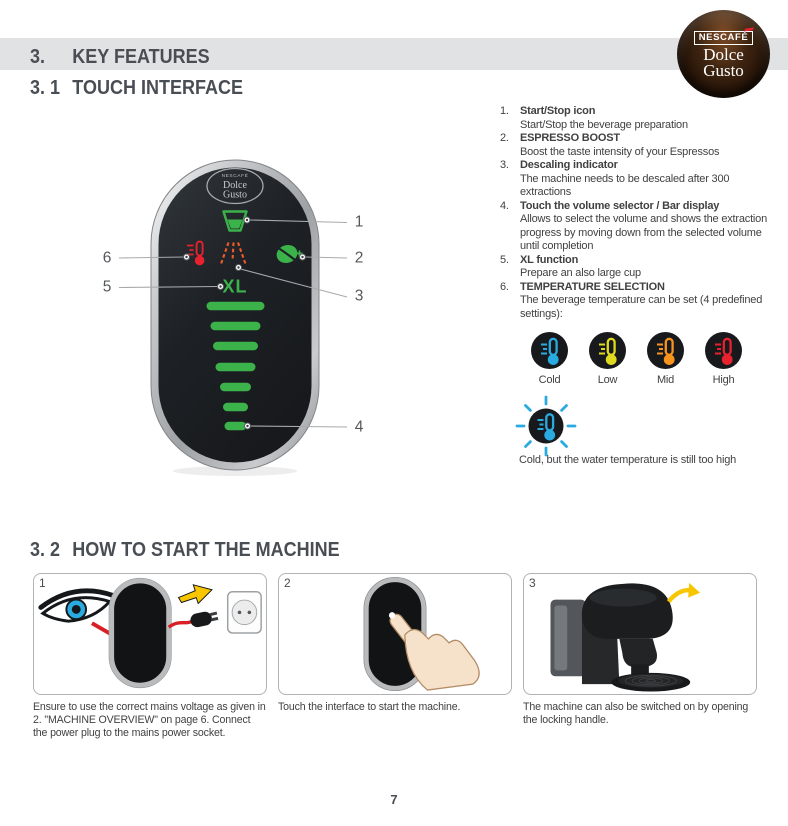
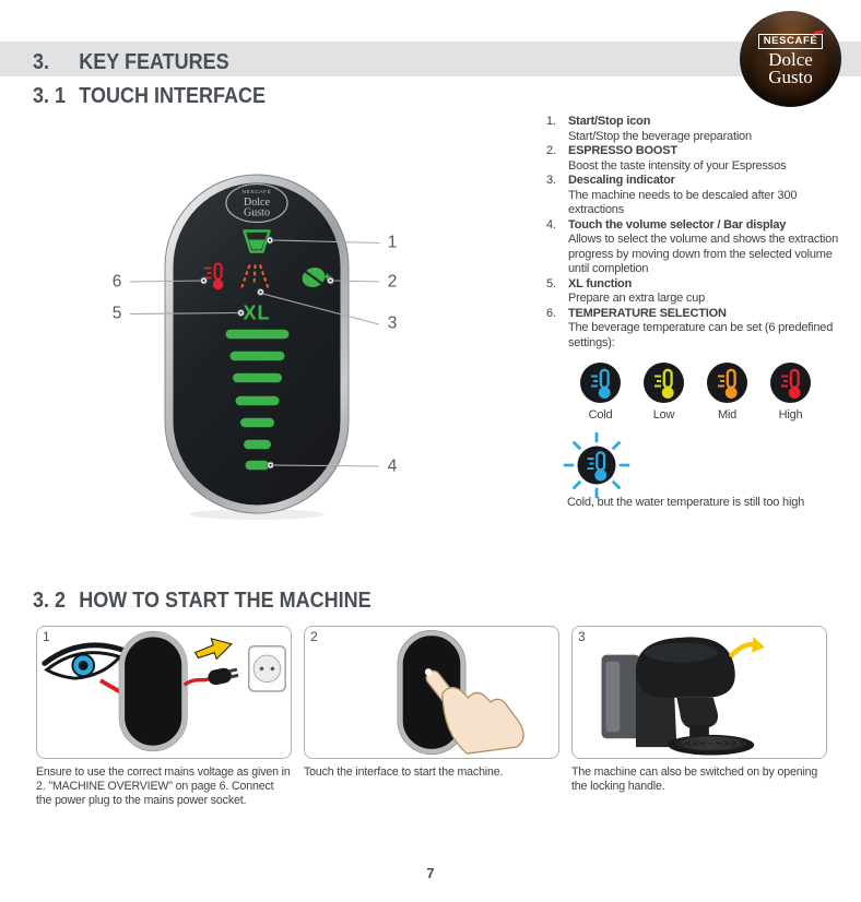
  3.
  KEY FEATURES
  3. 1
  TOUCH INTERFACE
  NESCAFÉ
  Dolce
  Gusto
  Dolce
  Gusto
  XL
  1
  2
  3
  4
  5
  6
  1.
  Start/Stop icon
  Start/Stop the beverage preparation
  2.
  ESPRESSO BOOST
  Boost the taste intensity of your Espressos
  3.
  Descaling indicator
  The machine needs to be descaled after 300 extractions
  4.
  Touch the volume selector / Bar display
  Allows to select the volume and shows the extraction progress by moving down from the selected volume until completion
  5.
  XL function
- Prepare an also large cup
+ Prepare an extra large cup
  6.
  TEMPERATURE SELECTION
- The beverage temperature can be set (4 predefined settings):
+ The beverage temperature can be set (6 predefined settings):
  Cold
  Low
  Mid
  High
  Cold, but the water temperature is still too high
  3. 2
  HOW TO START THE MACHINE
  1
  2
  3
  Ensure to use the correct mains voltage as given in 2. "MACHINE OVERVIEW" on page 6. Connect the power plug to the mains power socket.
  Touch the interface to start the machine.
  The machine can also be switched on by opening the locking handle.
  7
